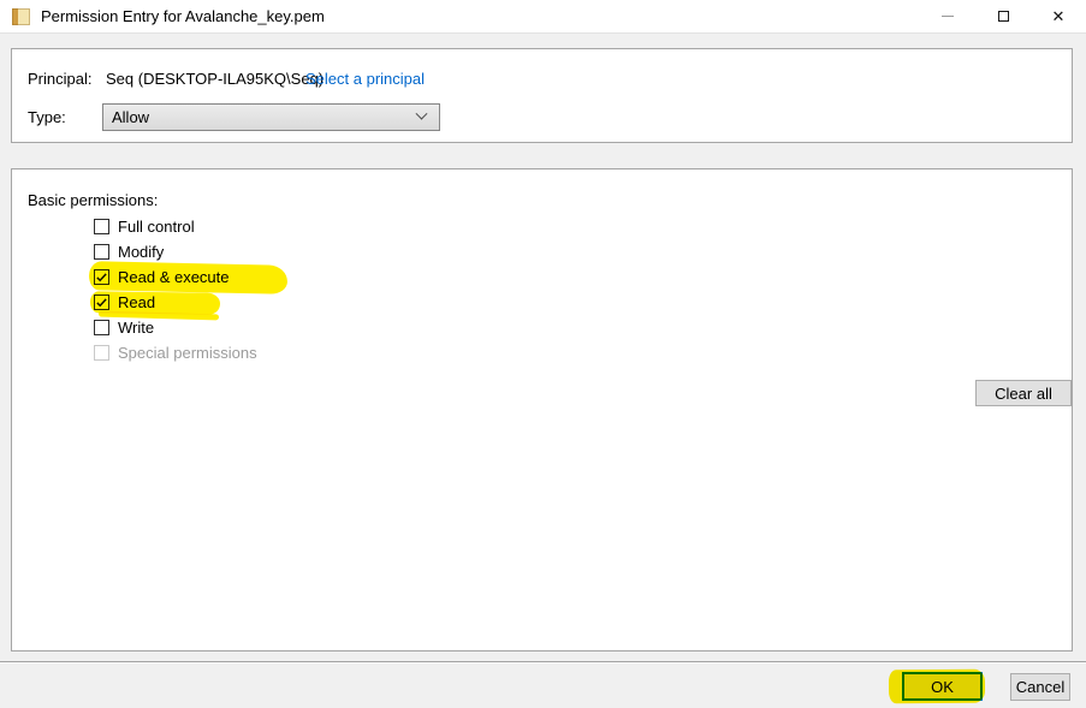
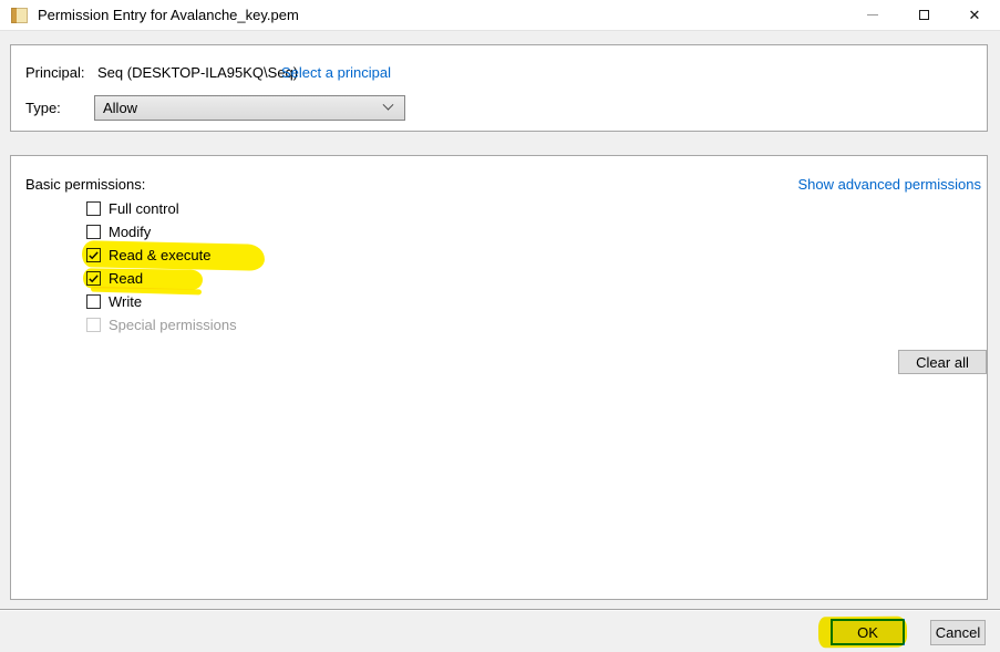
  Permission Entry for Avalanche_key.pem
  ✕
  Principal:
  Seq (DESKTOP-ILA95KQ\Seq)
  Select a principal
  Type:
  Allow
  Basic permissions:
+ Show advanced permissions
  Full control
  Modify
  Write
  Special permissions
  Clear all
  Cancel
